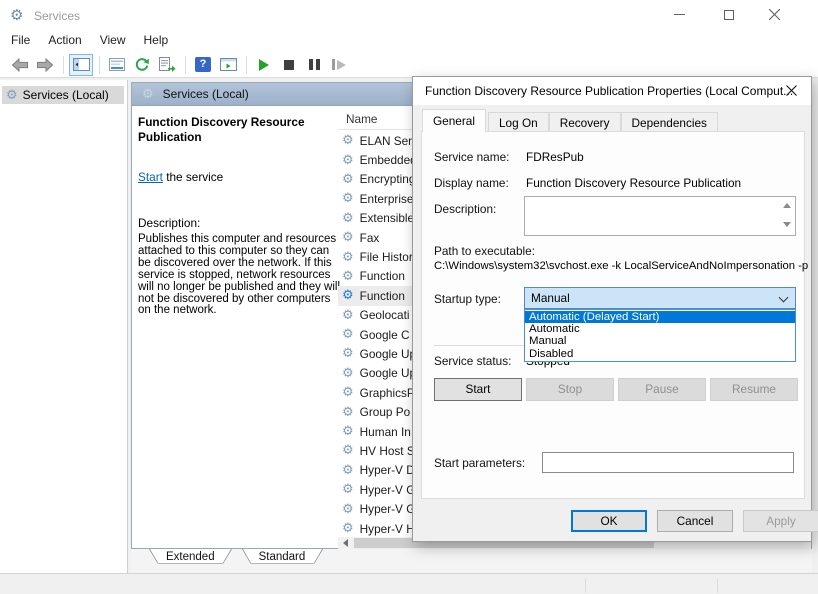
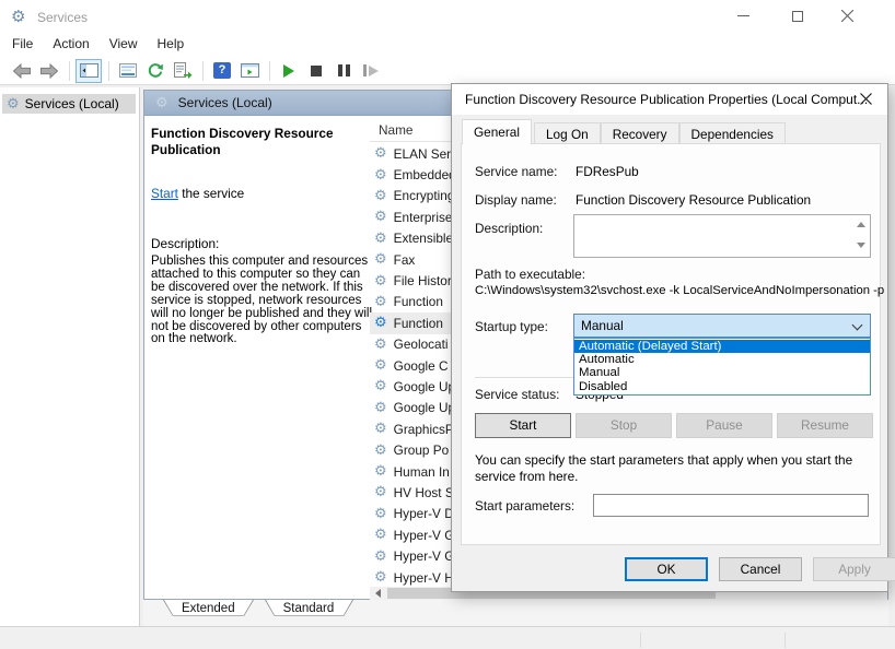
  ⚙
  Services
  File Action View Help
  ?
  ⚙
  Services (Local)
  ⚙
  Services (Local)
  Function Discovery Resource Publication
  Start the service
  Description:
  Publishes this computer and resources attached to this computer so they can be discovered over the network. If this service is stopped, network resources will no longer be published and they wil not be discovered by other computers on the network.
  Name
  ⚙
  ELAN Ser
  ⚙
  Embedde
  ⚙
  Encryptin
  ⚙
  Enterprise
  ⚙
  Extensible
  ⚙
  Fax
  ⚙
  File Histor
  ⚙
  Function
  ⚙
  Function
  ⚙
  Geolocati
  ⚙
  Google C
  ⚙
  Google U
  ⚙
  Google U
  ⚙
  GraphicsP
  ⚙
  Group Po
  ⚙
  Human In
  ⚙
  HV Host S
  ⚙
  Hyper-V D
  ⚙
  Hyper-V G
  ⚙
  Hyper-V G
  ⚙
  Hyper-V H
  Extended
  Standard
  Function Discovery Resource Publication Properties (Local Comput..
  General
  Log On
  Recovery
  Dependencies
  Service name:
  FDResPub
  Display name:
  Function Discovery Resource Publication
  Description:
  Path to executable:
  C:\Windows\system32\svchost.exe -k LocalServiceAndNoImpersonation -p
  Startup type:
  Manual
  Automatic (Delayed Start)
  Automatic
  Manual
  Disabled
  Service status:
  Start
  Stop
  Pause
  Resume
+ You can specify the start parameters that apply when you start the service from here.
  Start parameters:
  OK
  Cancel
  Apply
